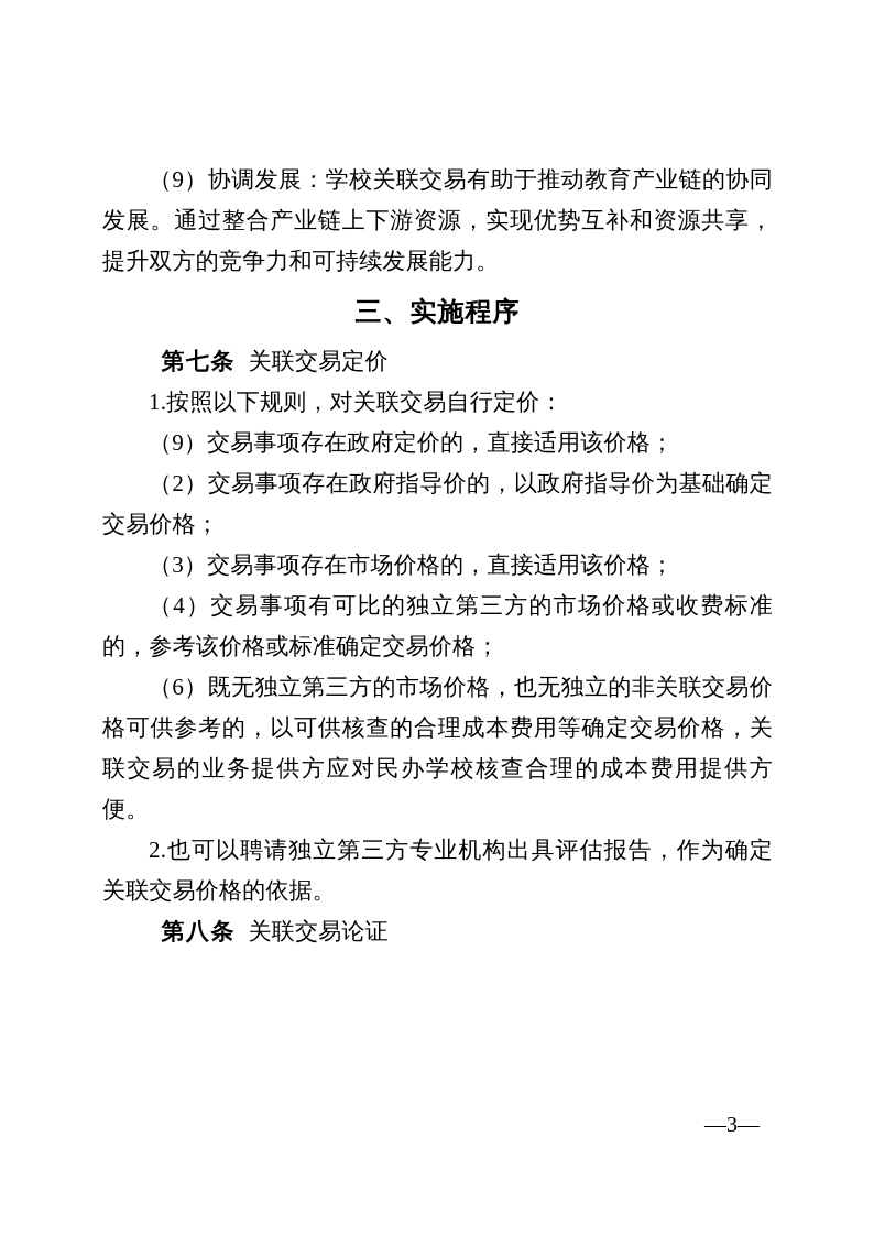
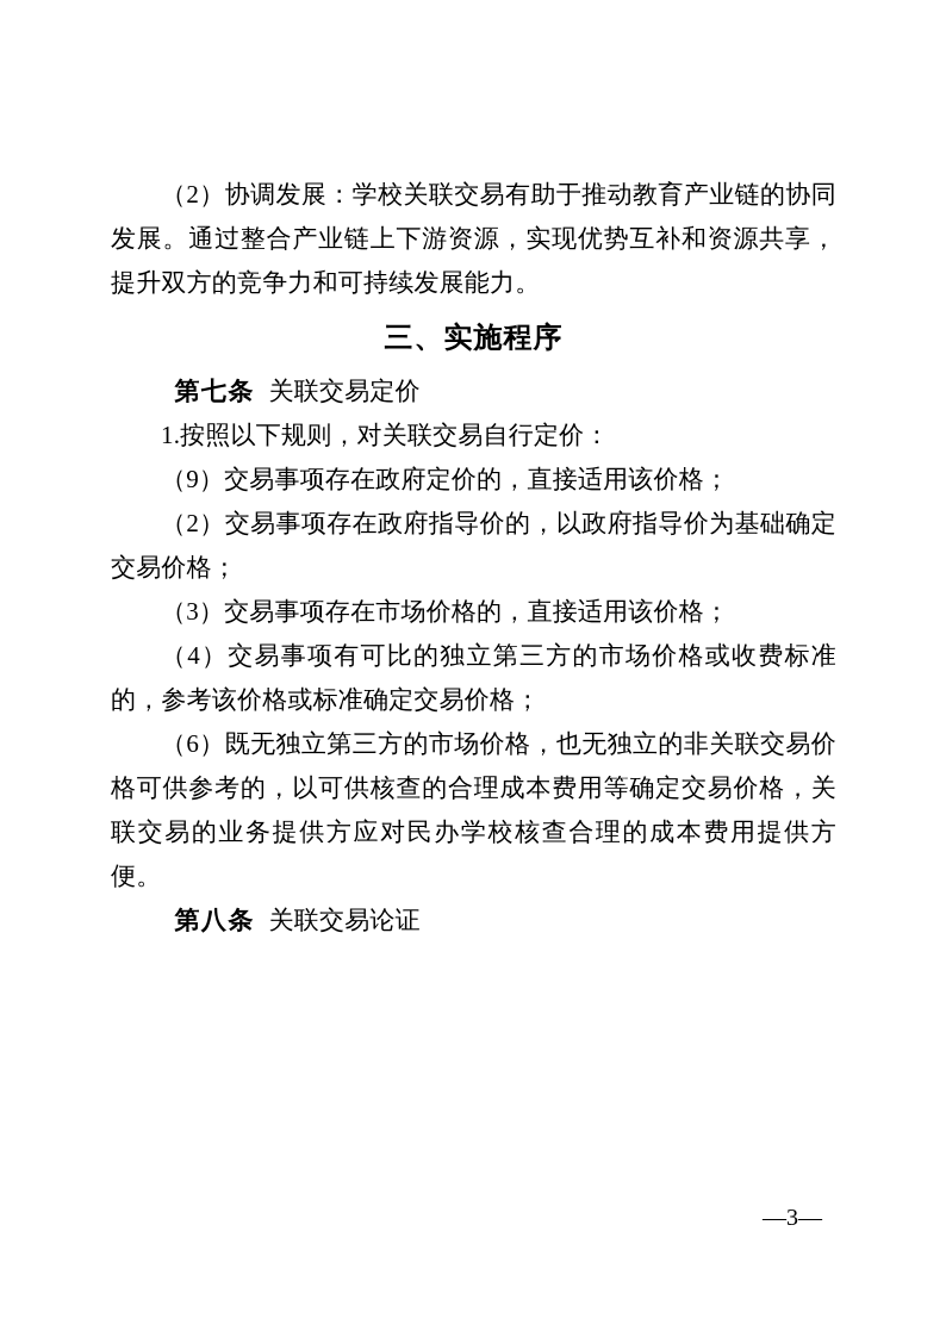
- （9）协调发展：学校关联交易有助于推动教育产业链的协同发展。通过整合产业链上下游资源，实现优势互补和资源共享，提升双方的竞争力和可持续发展能力。
+ （2）协调发展：学校关联交易有助于推动教育产业链的协同发展。通过整合产业链上下游资源，实现优势互补和资源共享，提升双方的竞争力和可持续发展能力。
  三、实施程序
  第七条 关联交易定价
  1.按照以下规则，对关联交易自行定价：
  （9）交易事项存在政府定价的，直接适用该价格；
  （2）交易事项存在政府指导价的，以政府指导价为基础确定交易价格；
  （3）交易事项存在市场价格的，直接适用该价格；
  （4）交易事项有可比的独立第三方的市场价格或收费标准的，参考该价格或标准确定交易价格；
  （6）既无独立第三方的市场价格，也无独立的非关联交易价格可供参考的，以可供核查的合理成本费用等确定交易价格，关联交易的业务提供方应对民办学校核查合理的成本费用提供方便。
- 2.也可以聘请独立第三方专业机构出具评估报告，作为确定关联交易价格的依据。
  第八条 关联交易论证
  —3—
